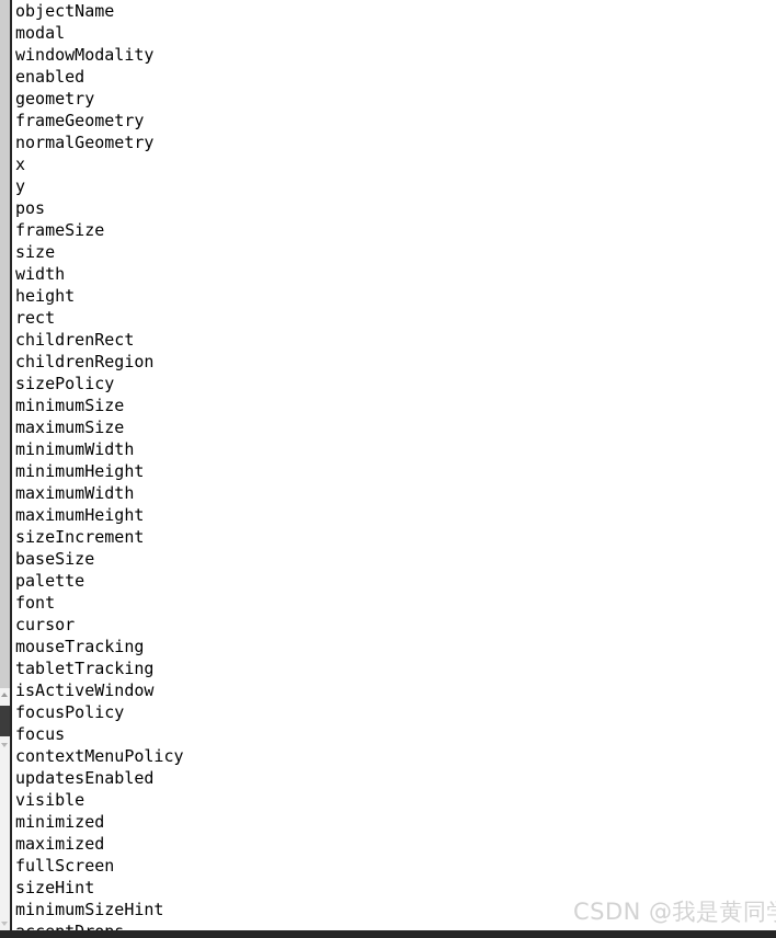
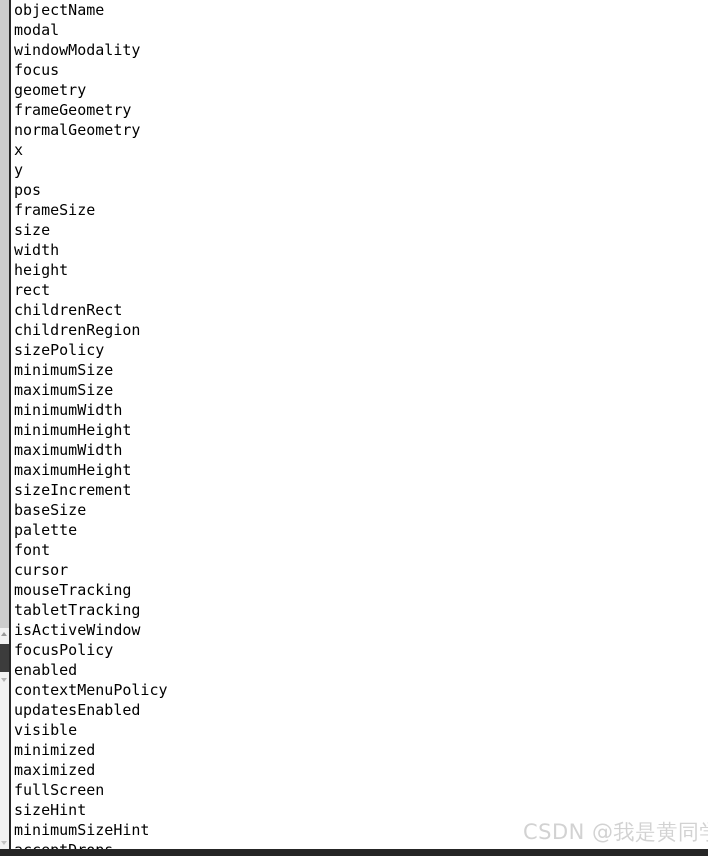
  objectName
  modal
  windowModality
- enabled
+ focus
  geometry
  frameGeometry
  normalGeometry
  x
  y
  pos
  frameSize
  size
  width
  height
  rect
  childrenRect
  childrenRegion
  sizePolicy
  minimumSize
  maximumSize
  minimumWidth
  minimumHeight
  maximumWidth
  maximumHeight
  sizeIncrement
  baseSize
  palette
  font
  cursor
  mouseTracking
  tabletTracking
  isActiveWindow
  focusPolicy
- focus
+ enabled
  contextMenuPolicy
  updatesEnabled
  visible
  minimized
  maximized
  fullScreen
  sizeHint
  minimumSizeHint
  CSDN @我是黄同
